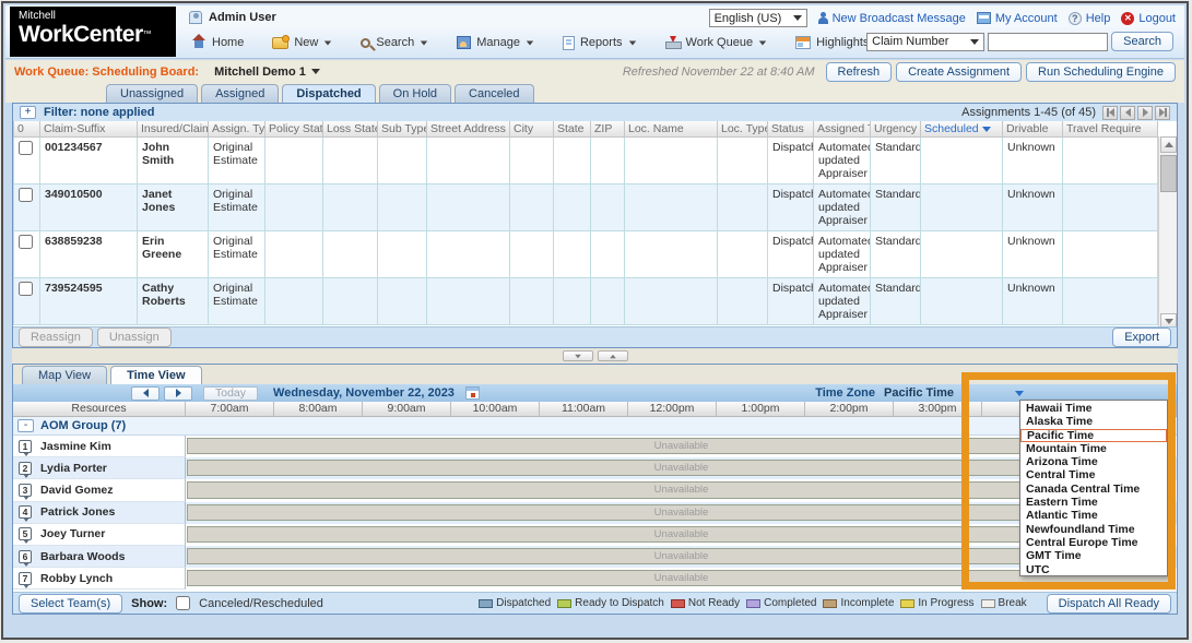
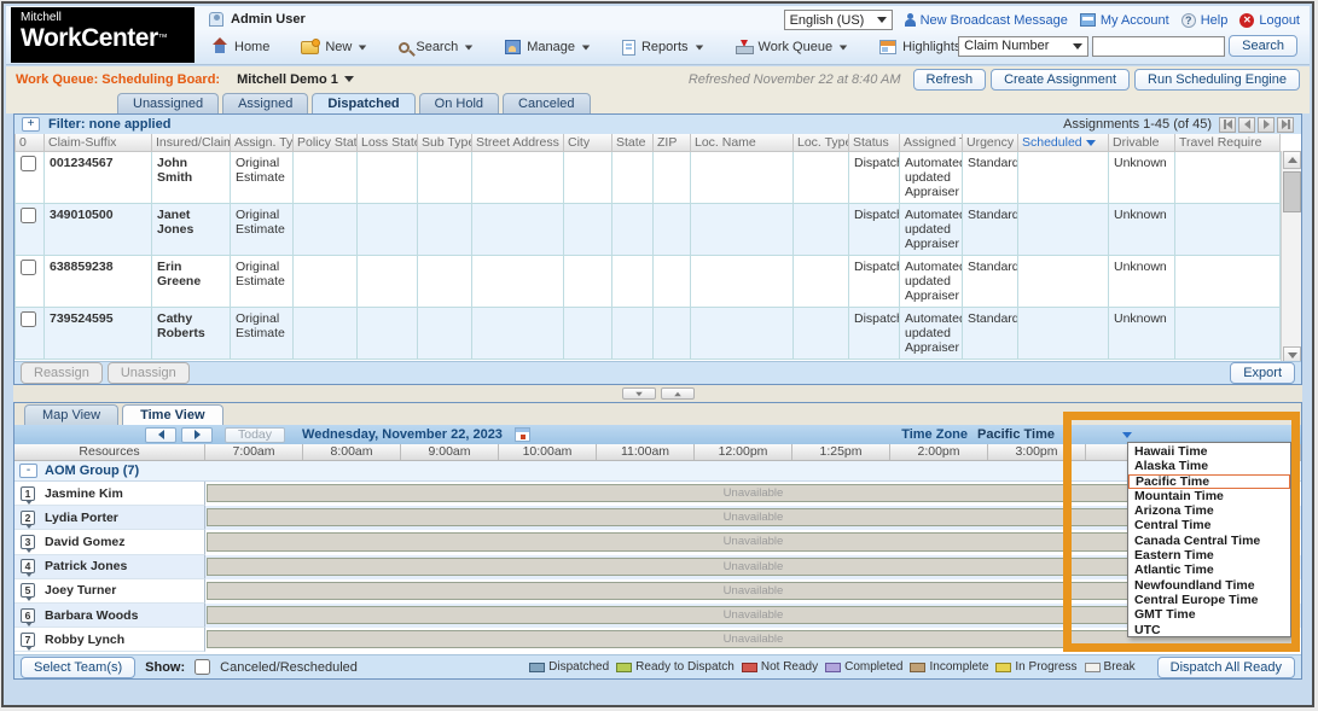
  Admin User
  English (US)
  New Broadcast Message
  My Account
  Help
  Logout
  Mitchell
  WorkCenter™
  Home
  New
  Search
  Manage
  Reports
  Work Queue
  Highlight
  Claim Number
  Search
  Work Queue: Scheduling Board:
  Mitchell Demo 1
  Refreshed November 22 at 8:40 AM
  Refresh
  Create Assignment
  Run Scheduling Engine
  Unassigned
  Assigned
  Dispatched
  On Hold
  Canceled
  +
  Filter: none applied
  Assignments 1-45 (of 45)
  0	Claim-Suffix	Insured/Claim	Assign. Ty	Policy Stat	Loss Stat	Sub Typ	Street Address	City	State	ZIP	Loc. Name	Loc. Typ	Status	Assigned	Urgency	Scheduled	Drivable	Travel Require
  	001234567	John Smith	Original Estimate										Dispatc	Automate updated Appraiser	Standard		Unknown
  	349010500	Janet Jones	Original Estimate										Dispatc	Automate updated Appraiser	Standard		Unknown
  	638859238	Erin Greene	Original Estimate										Dispatc	Automate updated Appraiser	Standard		Unknown
  	739524595	Cathy Roberts	Original Estimate										Dispatc	Automate updated Appraiser	Standard		Unknown
  Reassign
  Unassign
  Export
  Map View
  Time View
  Today
  Wednesday, November 22, 2023
  Time Zone
  Pacific Time
  Resources
  7:00am
  8:00am
  9:00am
  10:00am
  11:00am
  12:00pm
- 1:00pm
+ 1:25pm
  2:00pm
  3:00pm
  -
  AOM Group (7)
  1
  Jasmine Kim
  Unavailable
  2
  Lydia Porter
  Unavailable
  3
  David Gomez
  Unavailable
  4
  Patrick Jones
  Unavailable
  5
  Joey Turner
  Unavailable
  6
  Barbara Woods
  Unavailable
  7
  Robby Lynch
  Unavailable
  Select Team(s)
  Show:
  Canceled/Rescheduled
  Dispatched
  Ready to Dispatch
  Not Ready
  Completed
  Incomplete
  In Progress
  Break
  Dispatch All Ready
  Hawaii Time
  Alaska Time
  Pacific Time
  Mountain Time
  Arizona Time
  Central Time
  Canada Central Time
  Eastern Time
  Atlantic Time
  Newfoundland Time
  Central Europe Time
  GMT Time
  UTC
